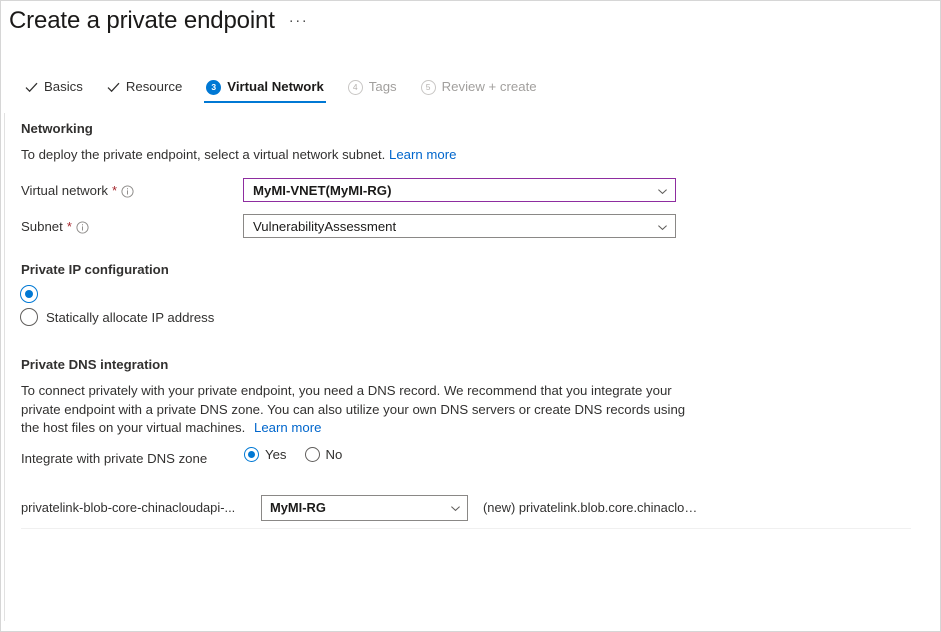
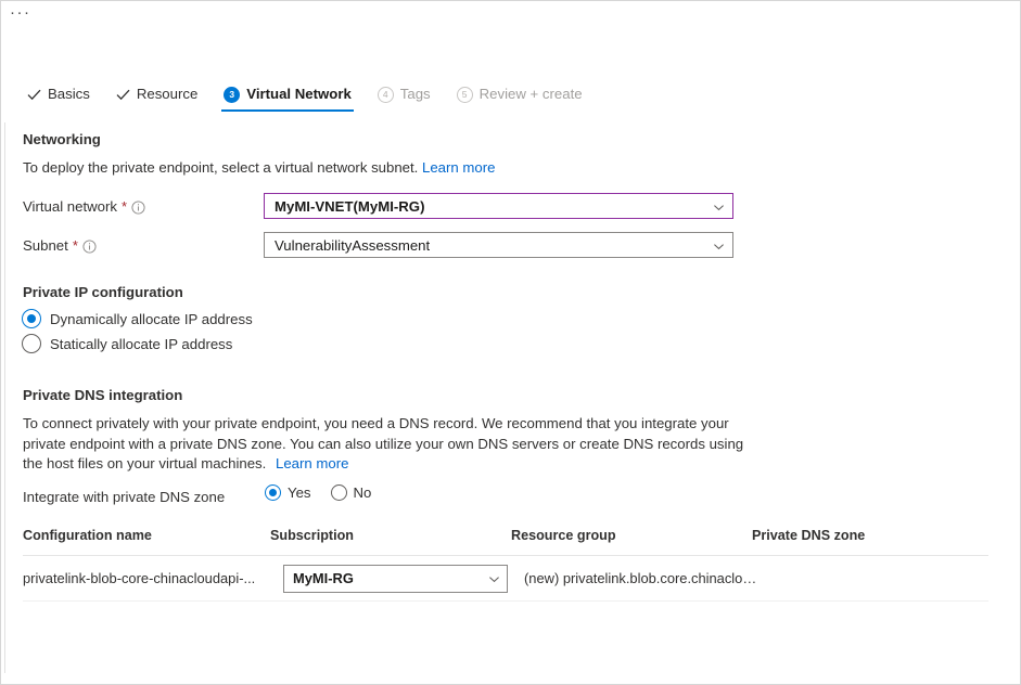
- Create a private endpoint
  ···
  Basics
  Resource
  3
  Virtual Network
  4
  Tags
  5
  Review + create
  Networking
  To deploy the private endpoint, select a virtual network subnet. Learn more
  Virtual network
  *
  MyMI-VNET(MyMI-RG)
  Subnet
  *
  VulnerabilityAssessment
  Private IP configuration
+ Dynamically allocate IP address
  Statically allocate IP address
  Private DNS integration
  To connect privately with your private endpoint, you need a DNS record. We recommend that you integrate your private endpoint with a private DNS zone. You can also utilize your own DNS servers or create DNS records using the host files on your virtual machines. Learn more
  Integrate with private DNS zone
  Yes
  No
+ Configuration name
+ Subscription
+ Resource group
+ Private DNS zone
  privatelink-blob-core-chinacloudapi-...
  MyMI-RG
  (new) privatelink.blob.core.chinaclou...
